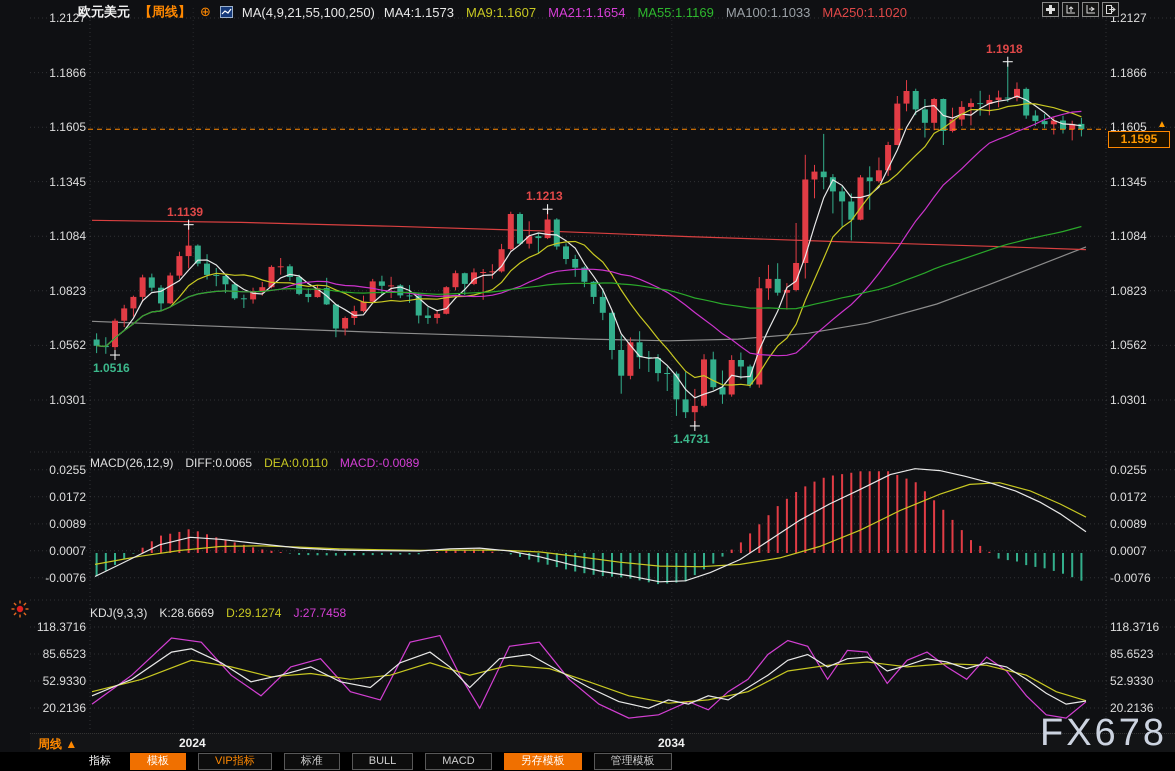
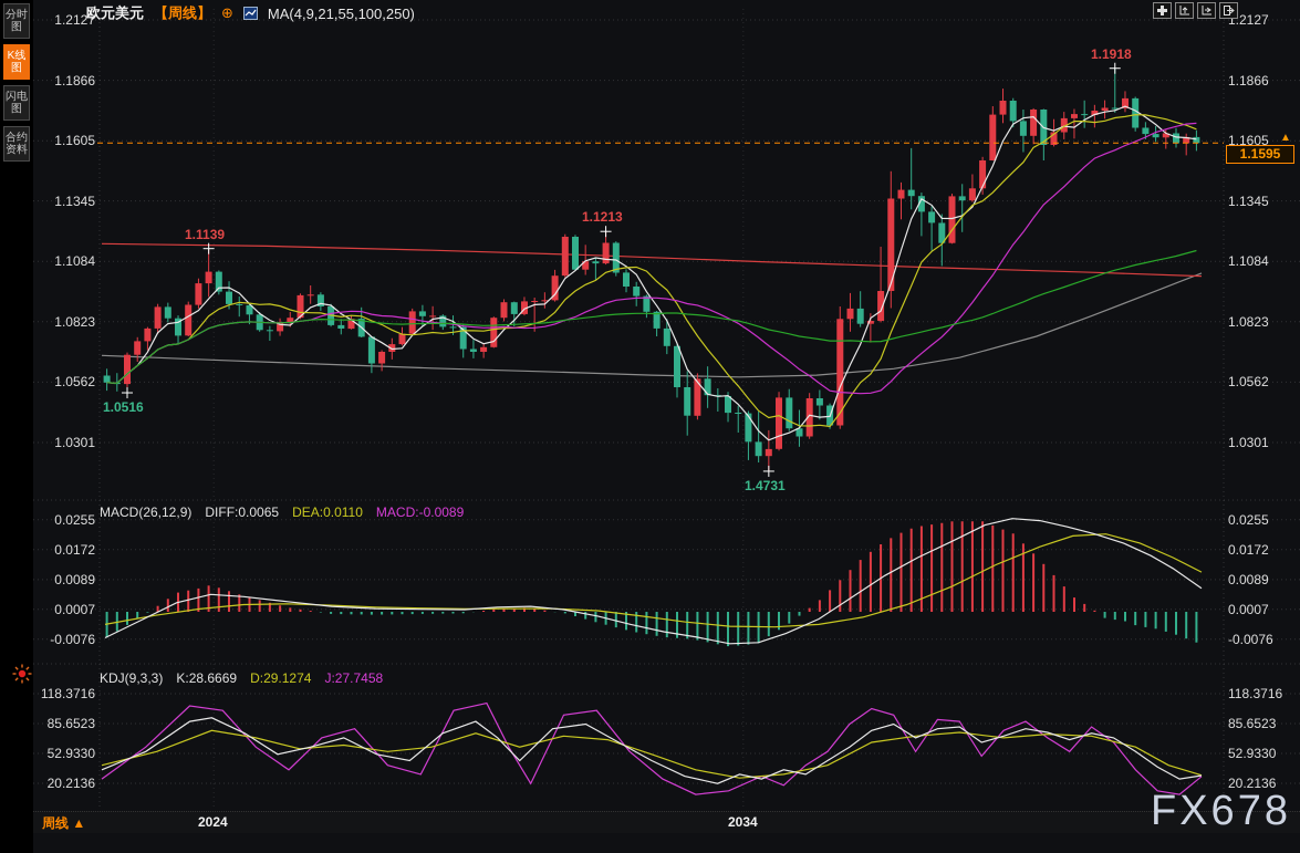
+ 分时图
+ K线图
+ 闪电图
+ 合约资料
  欧元美元
  【周线】
  ⊕
  MA(4,9,21,55,100,250)
- MA4:1.1573
- MA9:1.1607
- MA21:1.1654
- MA55:1.1169
- MA100:1.1033
- MA250:1.1020
  MACD(26,12,9)
  DIFF:0.0065
  DEA:0.0110
  MACD:-0.0089
  KDJ(9,3,3)
  K:28.6669
  D:29.1274
  J:27.7458
  1.1595
  ▲
  周线 ▲
- 指标
- 模板
- VIP指标
- 标准
- BULL
- MACD
- 另存模板
- 管理模板
  FX678
  1.2127
  1.2127
  1.1866
  1.1866
  1.1605
  1.1605
  1.1345
  1.1345
  1.1084
  1.1084
  1.0823
  1.0823
  1.0562
  1.0562
  1.0301
  1.0301
  0.0255
  0.0255
  0.0172
  0.0172
  0.0089
  0.0089
  0.0007
  0.0007
  -0.0076
  -0.0076
  118.3716
  118.3716
  85.6523
  85.6523
  52.9330
  52.9330
  20.2136
  20.2136
  1.0516
  1.1139
  1.1213
  1.4731
  1.1918
  2024
  2034
